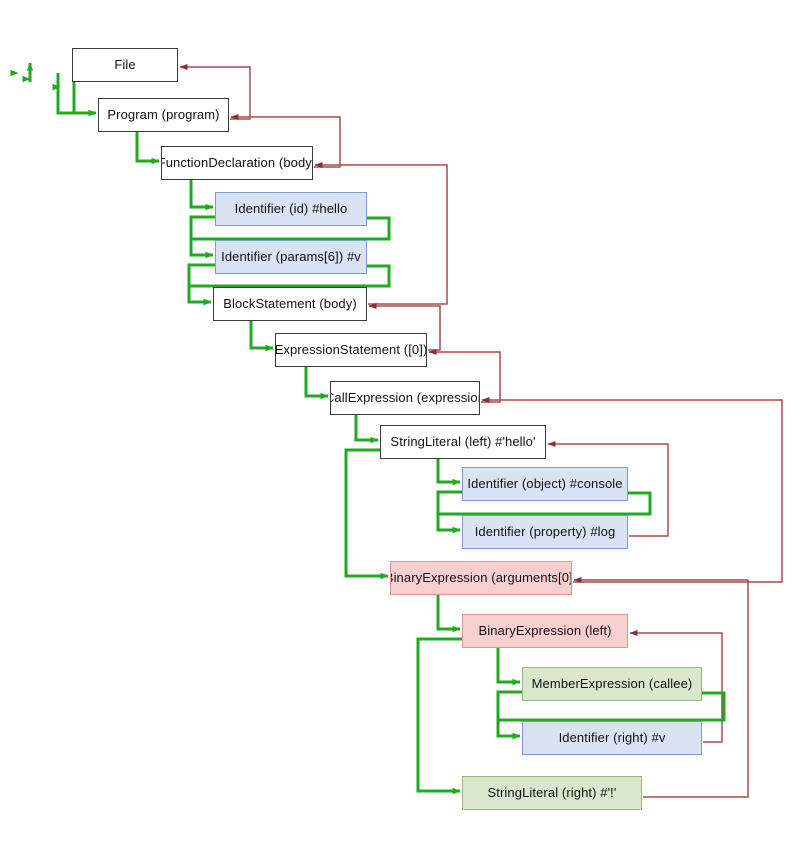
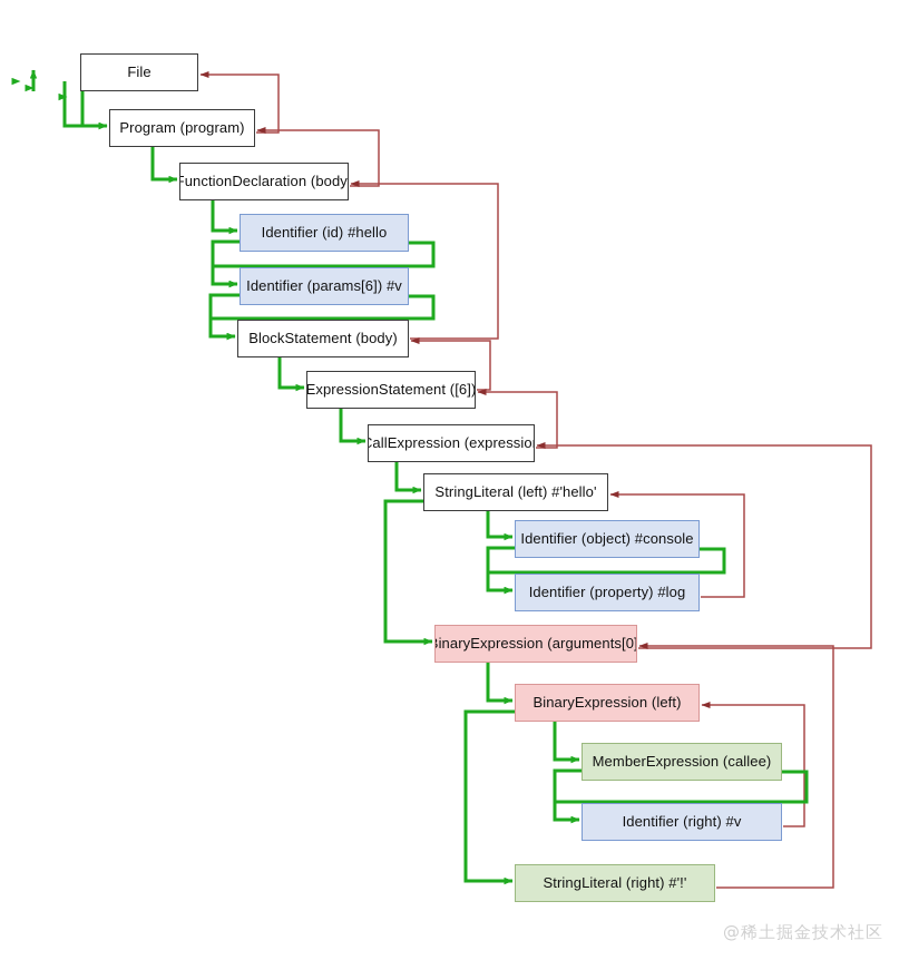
  File
  Program (program)
  FunctionDeclaration (body
  Identifier (id) #hello
  Identifier (params[6]) #v
  BlockStatement (body)
- ExpressionStatement ([0])
+ ExpressionStatement ([6])
  allExpression (expressio
  StringLiteral (left) #'hello'
  Identifier (object) #console
  Identifier (property) #log
  inaryExpression (arguments[0]
  BinaryExpression (left)
  MemberExpression (callee)
  Identifier (right) #v
  StringLiteral (right) #'!'
+ @稀土掘金技术社区
